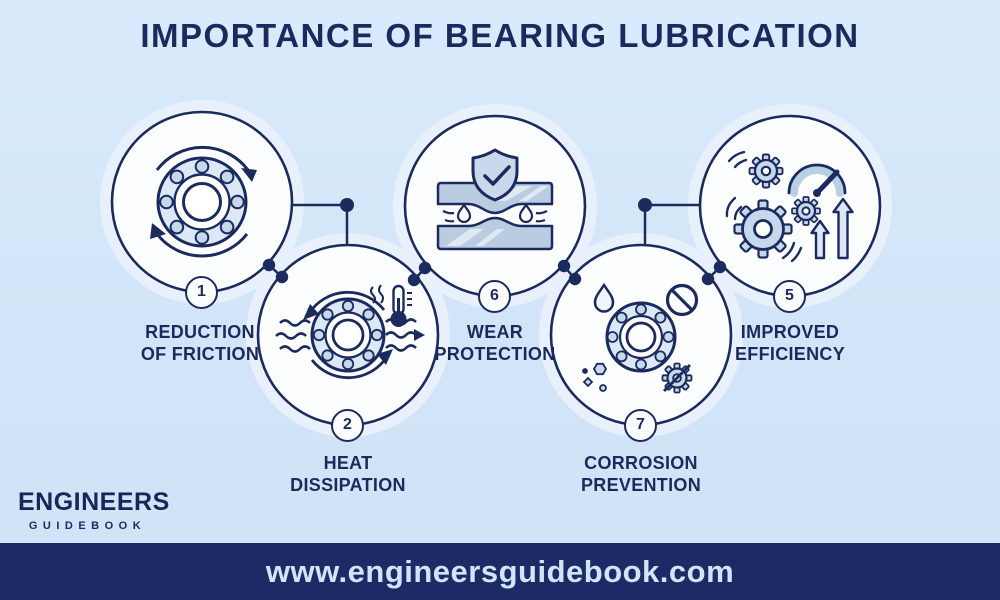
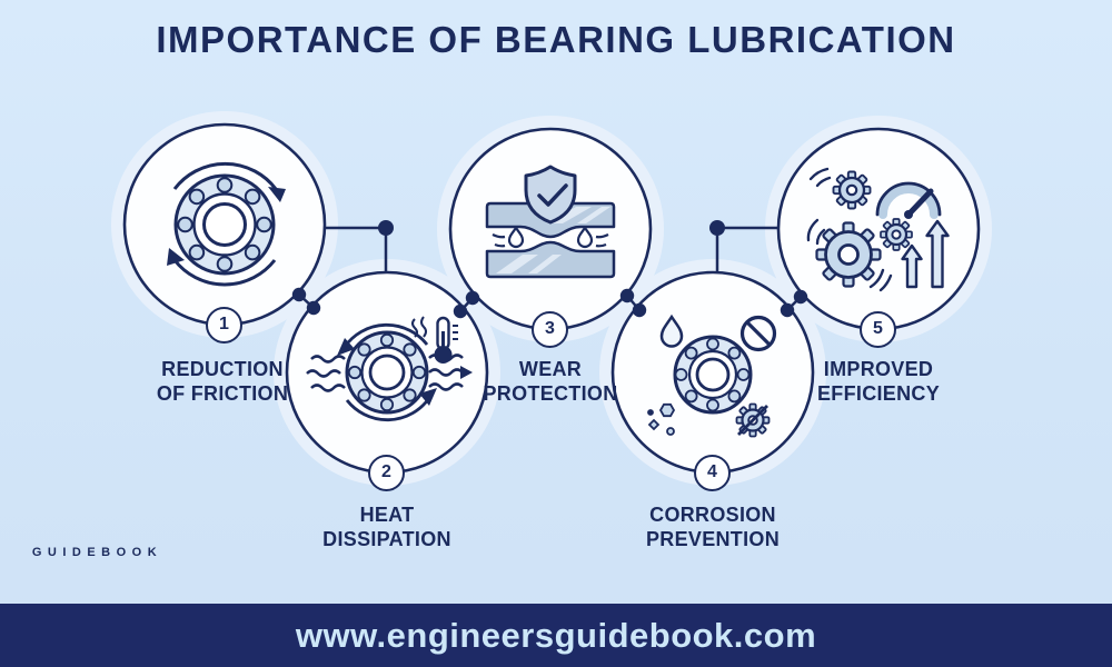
  IMPORTANCE OF BEARING LUBRICATION
  1
  2
- 6
+ 3
- 7
+ 4
  5
  REDUCTION
  OF FRICTION
  HEAT
  DISSIPATION
  WEAR
  PROTECTION
  CORROSION
  PREVENTION
  IMPROVED
  EFFICIENCY
- ENGINEERS
  GUIDEBOOK
  www.engineersguidebook.com
